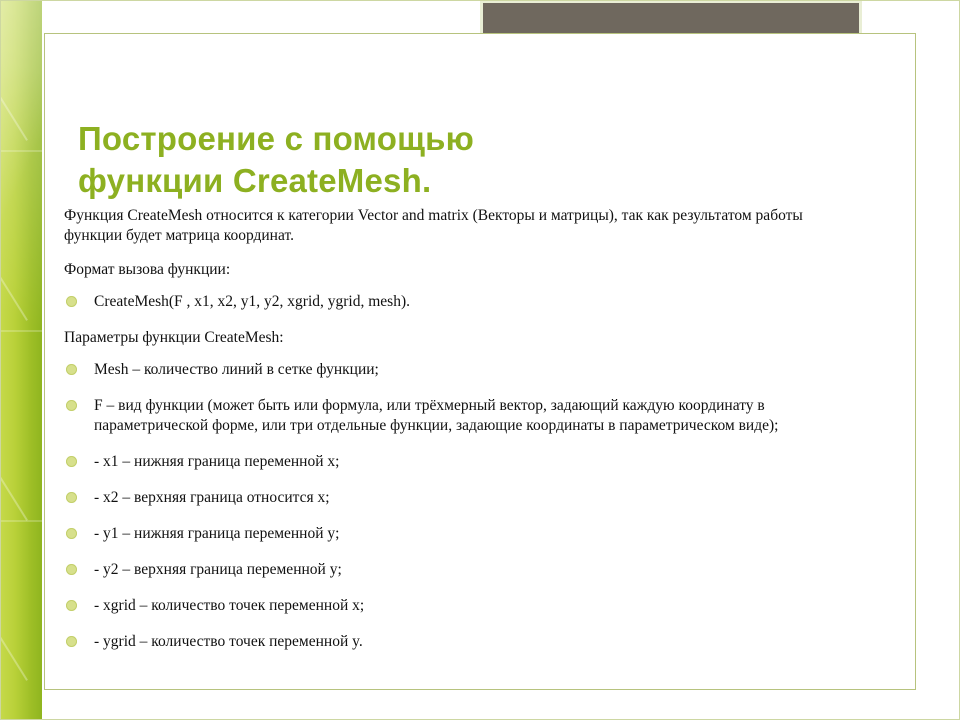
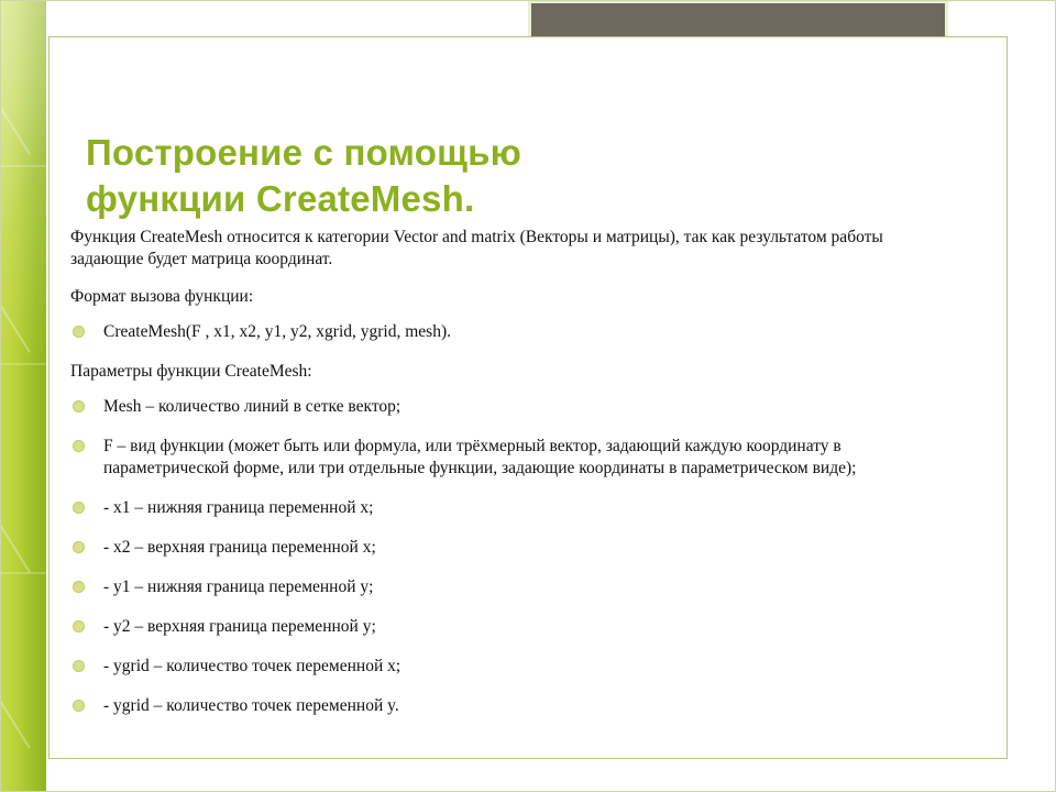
  Построение с помощью
  функции CreateMesh.
- Функция CreateMesh относится к категории Vector and matrix (Векторы и матрицы), так как результатом работы функции будет матрица координат.
+ Функция CreateMesh относится к категории Vector and matrix (Векторы и матрицы), так как результатом работы задающие будет матрица координат.
  Формат вызова функции:
  CreateMesh(F , x1, x2, y1, y2, xgrid, ygrid, mesh).
  Параметры функции CreateMesh:
- Mesh – количество линий в сетке функции;
+ Mesh – количество линий в сетке вектор;
  F – вид функции (может быть или формула, или трёхмерный вектор, задающий каждую координату в параметрической форме, или три отдельные функции, задающие координаты в параметрическом виде);
  - x1 – нижняя граница переменной x;
- - x2 – верхняя граница относится x;
+ - x2 – верхняя граница переменной x;
  - y1 – нижняя граница переменной y;
  - y2 – верхняя граница переменной y;
- - xgrid – количество точек переменной x;
+ - ygrid – количество точек переменной x;
  - ygrid – количество точек переменной y.
